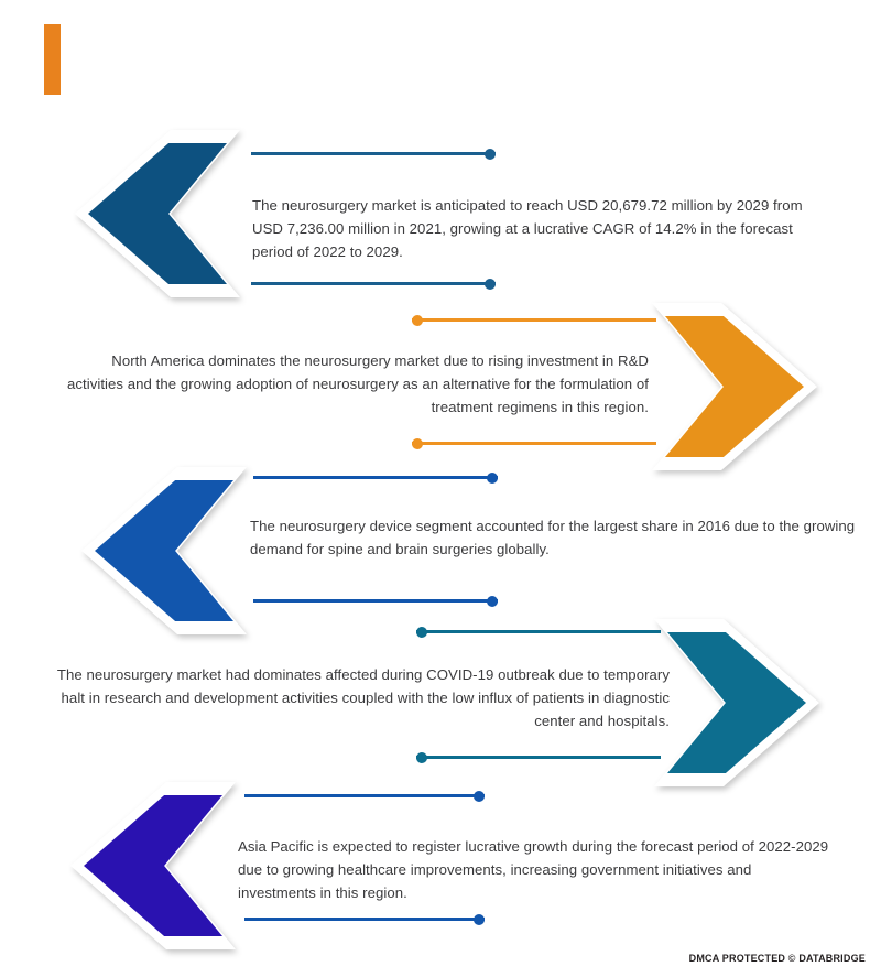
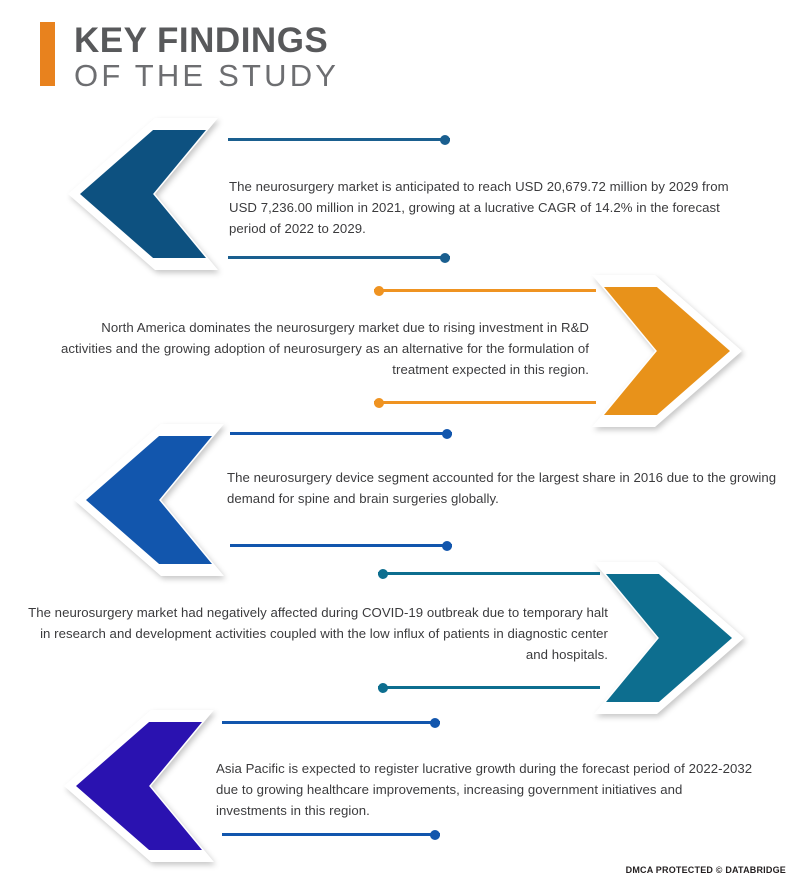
+ KEY FINDINGS
+ OF THE STUDY
  The neurosurgery market is anticipated to reach USD 20,679.72 million by 2029 from USD 7,236.00 million in 2021, growing at a lucrative CAGR of 14.2% in the forecast period of 2022 to 2029.
- North America dominates the neurosurgery market due to rising investment in R&D activities and the growing adoption of neurosurgery as an alternative for the formulation of treatment regimens in this region.
+ North America dominates the neurosurgery market due to rising investment in R&D activities and the growing adoption of neurosurgery as an alternative for the formulation of treatment expected in this region.
  The neurosurgery device segment accounted for the largest share in 2016 due to the growing demand for spine and brain surgeries globally.
- The neurosurgery market had dominates affected during COVID-19 outbreak due to temporary halt in research and development activities coupled with the low influx of patients in diagnostic center and hospitals.
+ The neurosurgery market had negatively affected during COVID-19 outbreak due to temporary halt in research and development activities coupled with the low influx of patients in diagnostic center and hospitals.
- Asia Pacific is expected to register lucrative growth during the forecast period of 2022-2029 due to growing healthcare improvements, increasing government initiatives and investments in this region.
+ Asia Pacific is expected to register lucrative growth during the forecast period of 2022-2032 due to growing healthcare improvements, increasing government initiatives and investments in this region.
  DMCA PROTECTED © DATABRIDGE
